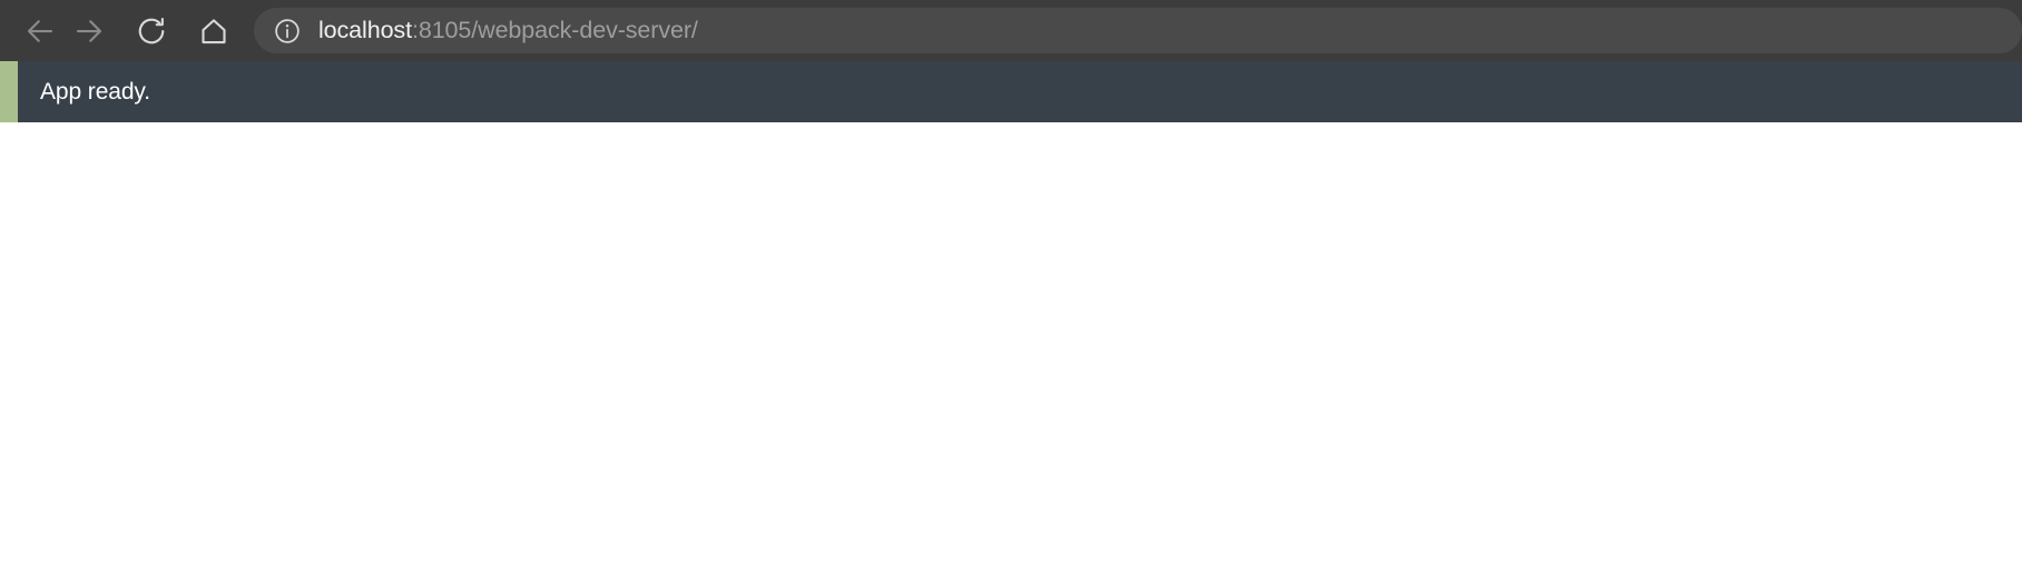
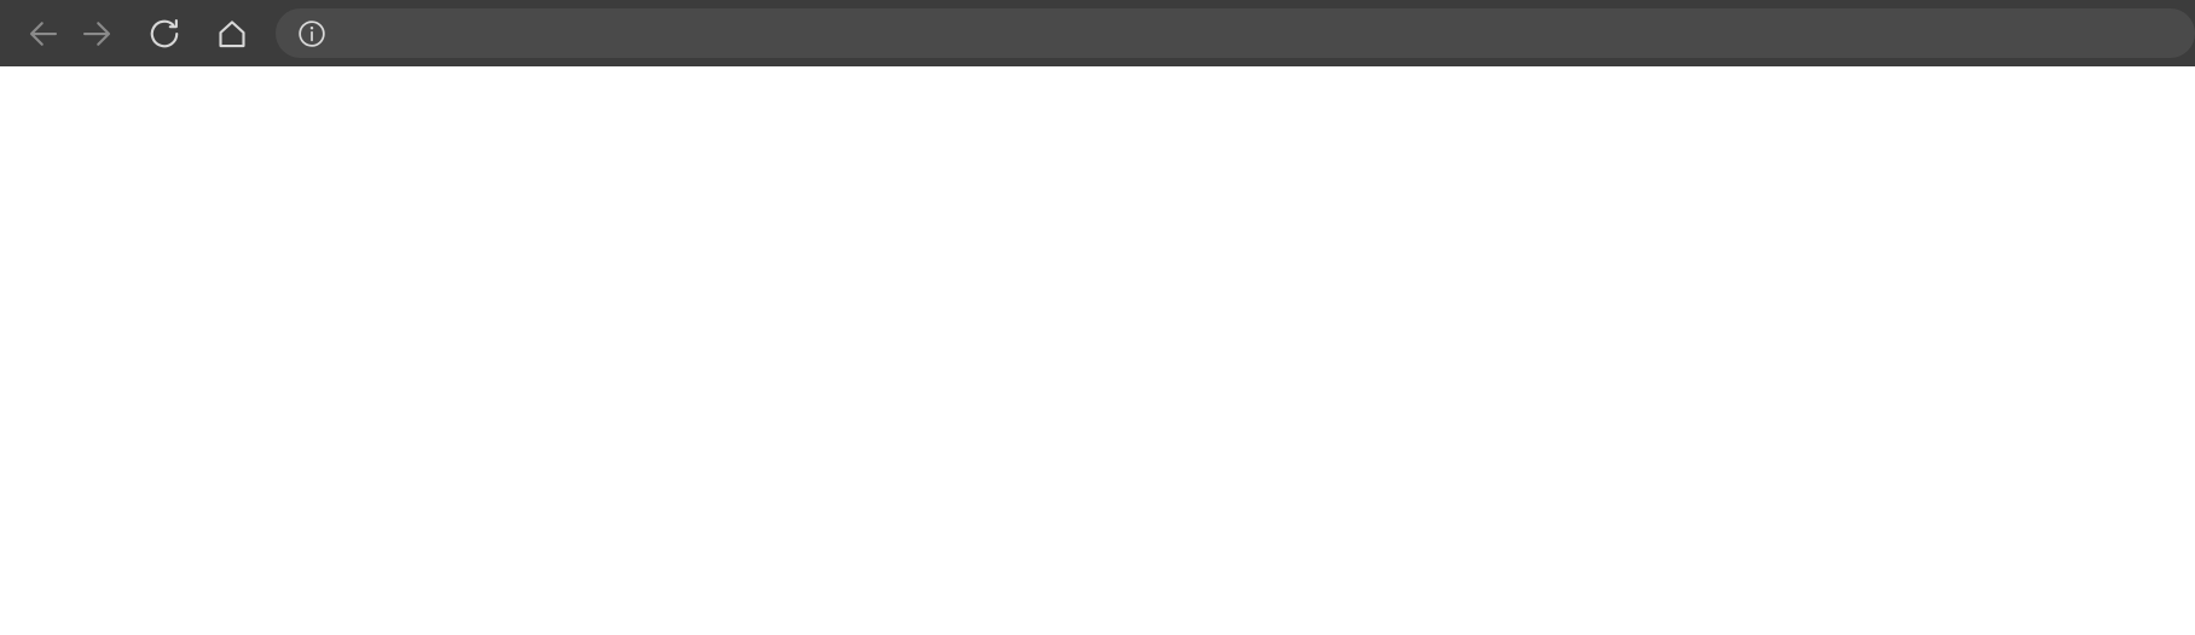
- localhost:8105/webpack-dev-server/
- App ready.
